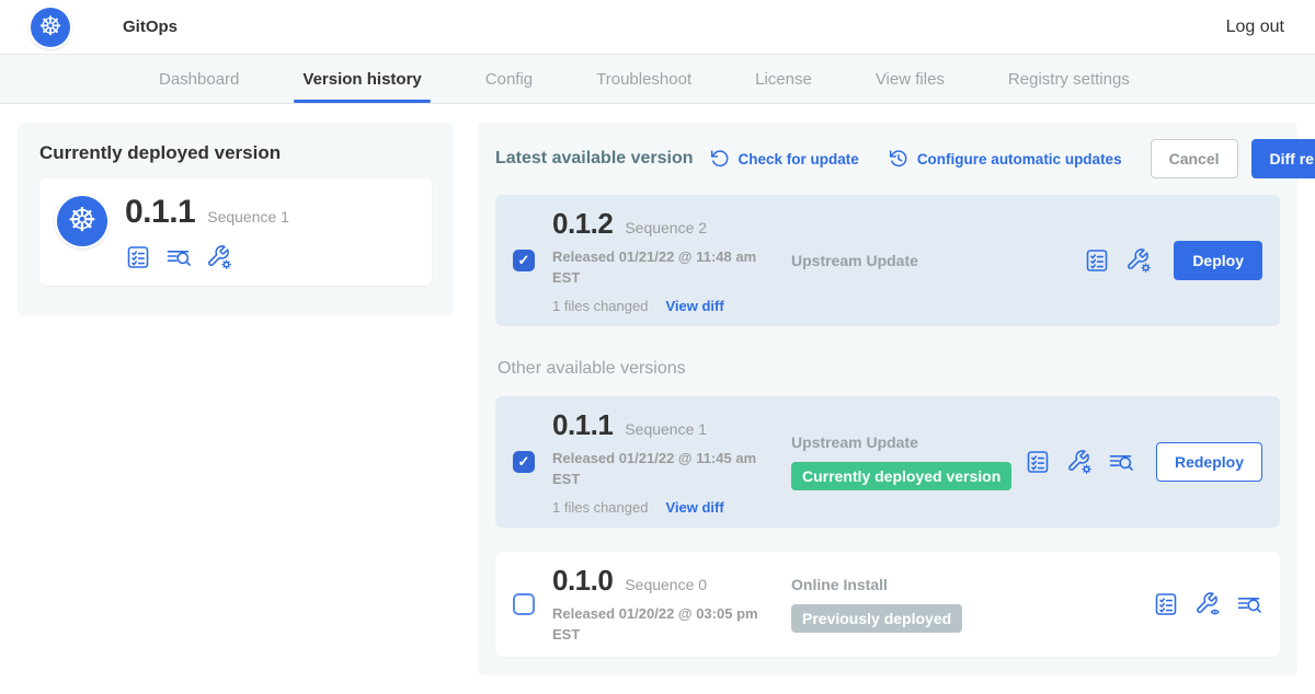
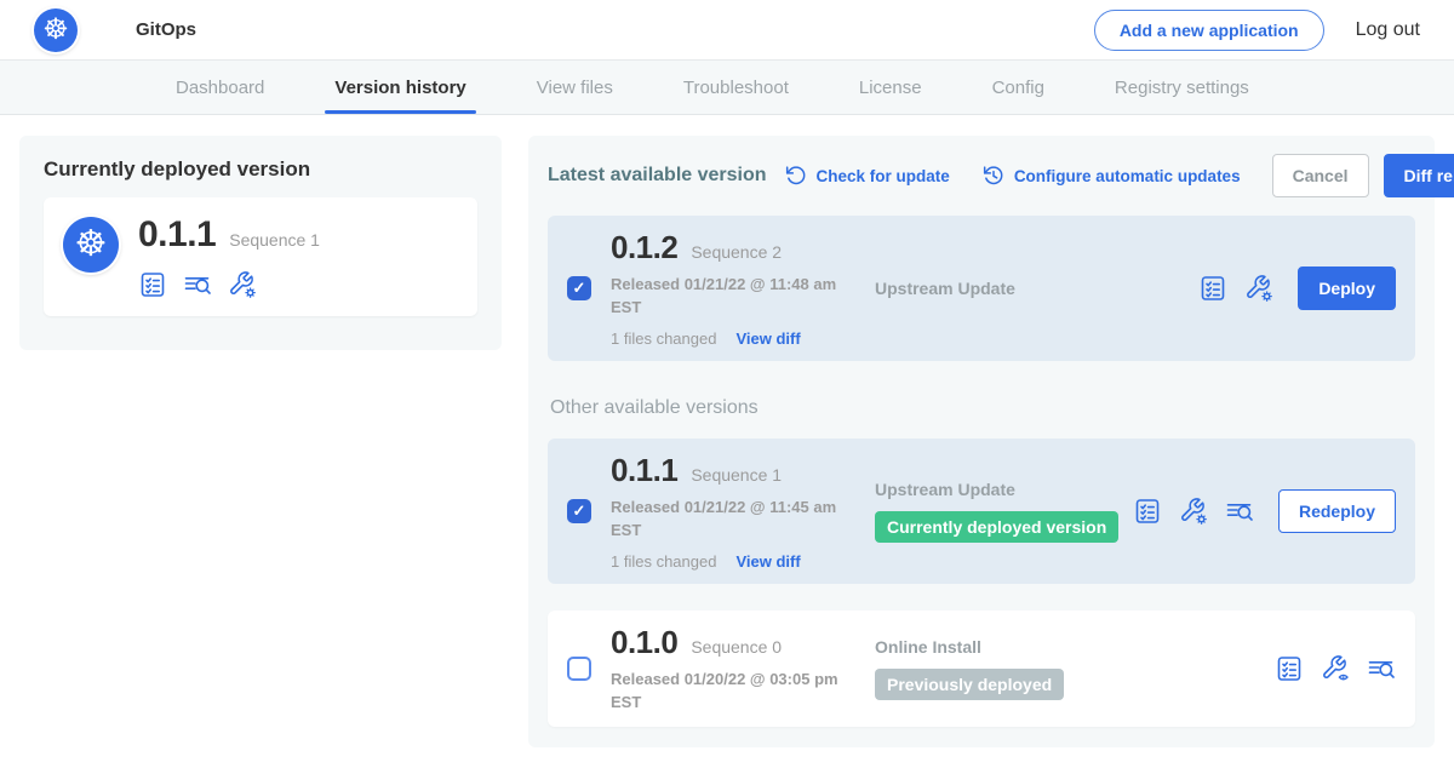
  ☸
  GitOps
+ Add a new application
  Log out
  Dashboard
  Version history
- Config
+ View files
  Troubleshoot
  License
- View files
+ Config
  Registry settings
  Currently deployed version
  ☸
  0.1.1
  Sequence 1
  Latest available version
  Check for update
  Configure automatic updates
  Cancel
  0.1.2
  Sequence 2
  Released 01/21/22 @ 11:48 am EST
  1 files changed
  View diff
  Upstream Update
  Deploy
  Other available versions
  0.1.1
  Sequence 1
  Released 01/21/22 @ 11:45 am EST
  1 files changed
  View diff
  Upstream Update
  Currently deployed version
  Redeploy
  0.1.0
  Sequence 0
  Released 01/20/22 @ 03:05 pm EST
  Online Install
  Previously deployed
